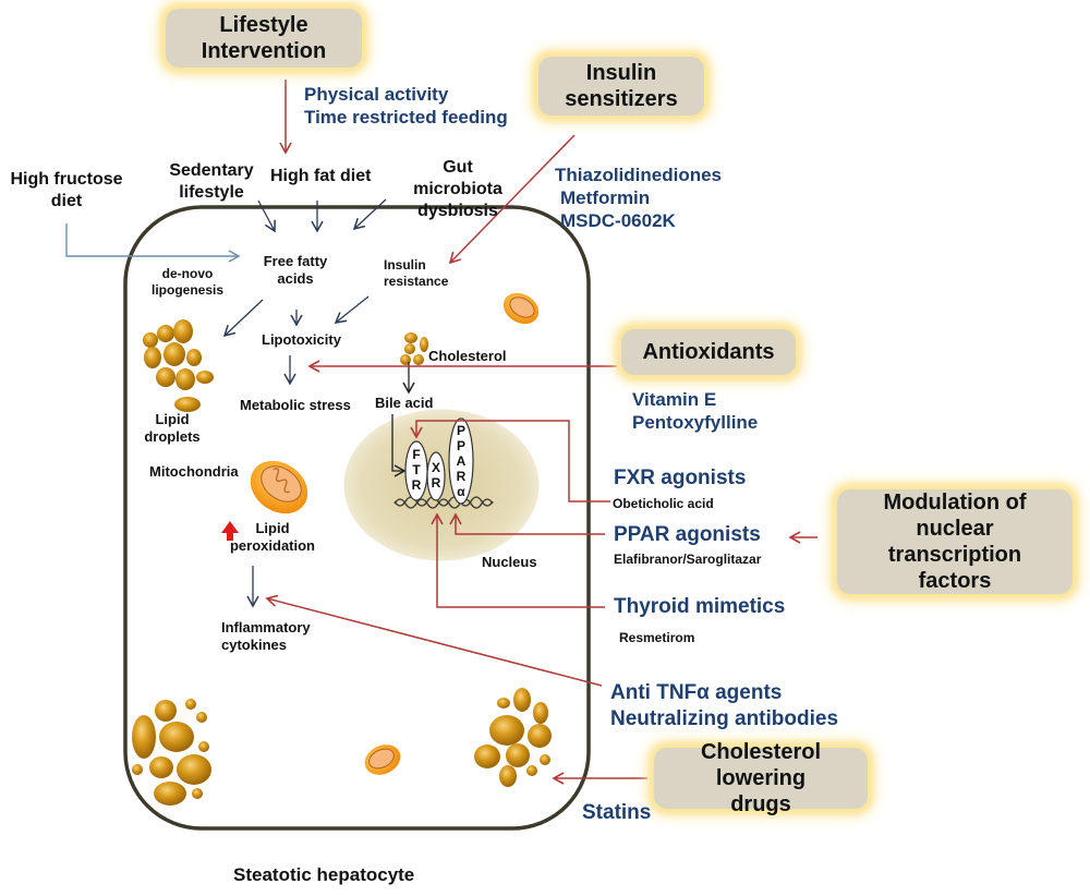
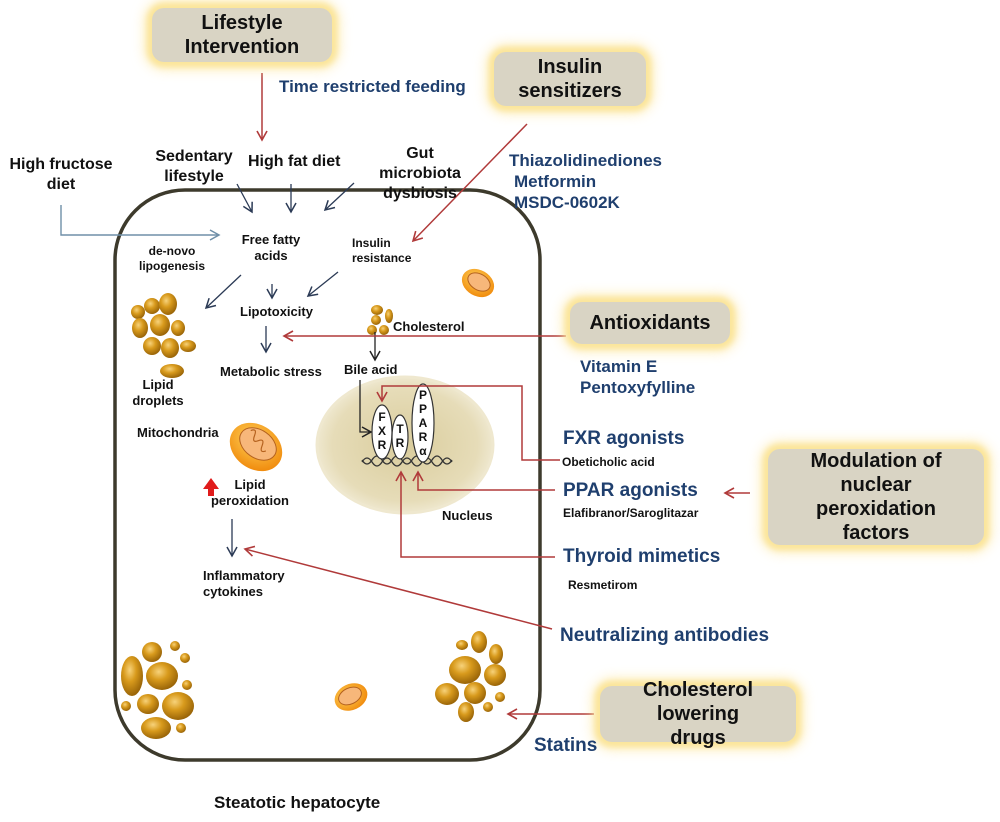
  F
- T
+ X
  R
- X
+ T
  R
  P
  P
  A
  R
  α
  Lifestyle Intervention
  Insulin sensitizers
  Antioxidants
- Modulation of nuclear transcription factors
+ Modulation of nuclear peroxidation factors
  Cholesterol lowering drugs
- Physical activity
  Time restricted feeding
  Thiazolidinediones
  Metformin
  MSDC-0602K
  Vitamin E
  Pentoxyfylline
  FXR agonists
  Obeticholic acid
  PPAR agonists
  Elafibranor/Saroglitazar
  Thyroid mimetics
  Resmetirom
- Anti TNFα agents
  Neutralizing antibodies
  Statins
  High fructose diet
  Sedentary lifestyle
  High fat diet
  Gut microbiota dysbiosis
  de-novo lipogenesis
  Free fatty acids
  Insulin resistance
  Lipotoxicity
  Cholesterol
  Metabolic stress
  Bile acid
  Lipid droplets
  Mitochondria
  Lipid peroxidation
  Inflammatory cytokines
  Nucleus
  Steatotic hepatocyte
